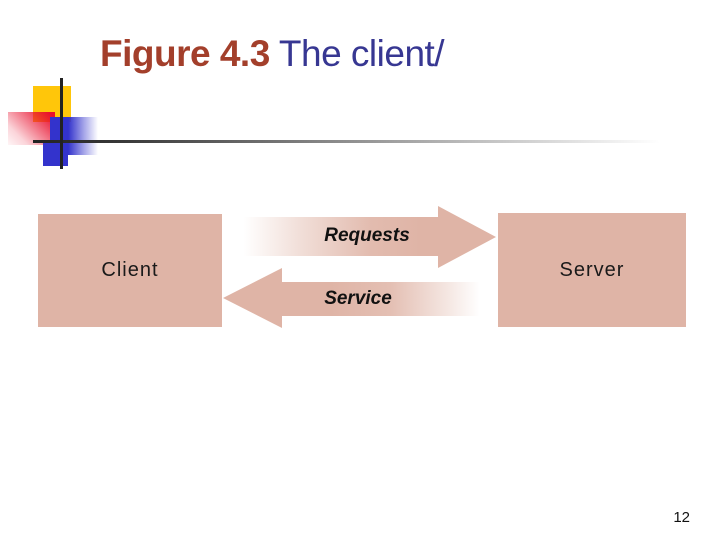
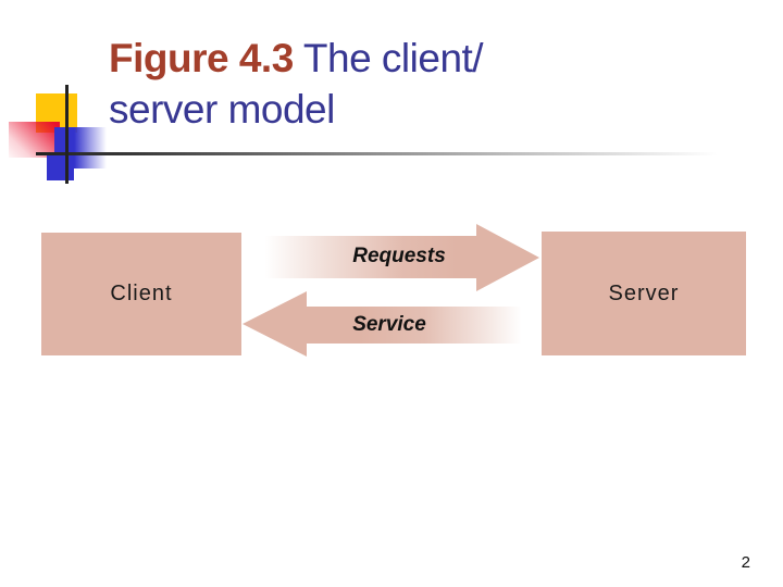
  Figure 4.3 The client/
+ server model
  Client
  Server
  Requests
  Service
- 12
+ 2
